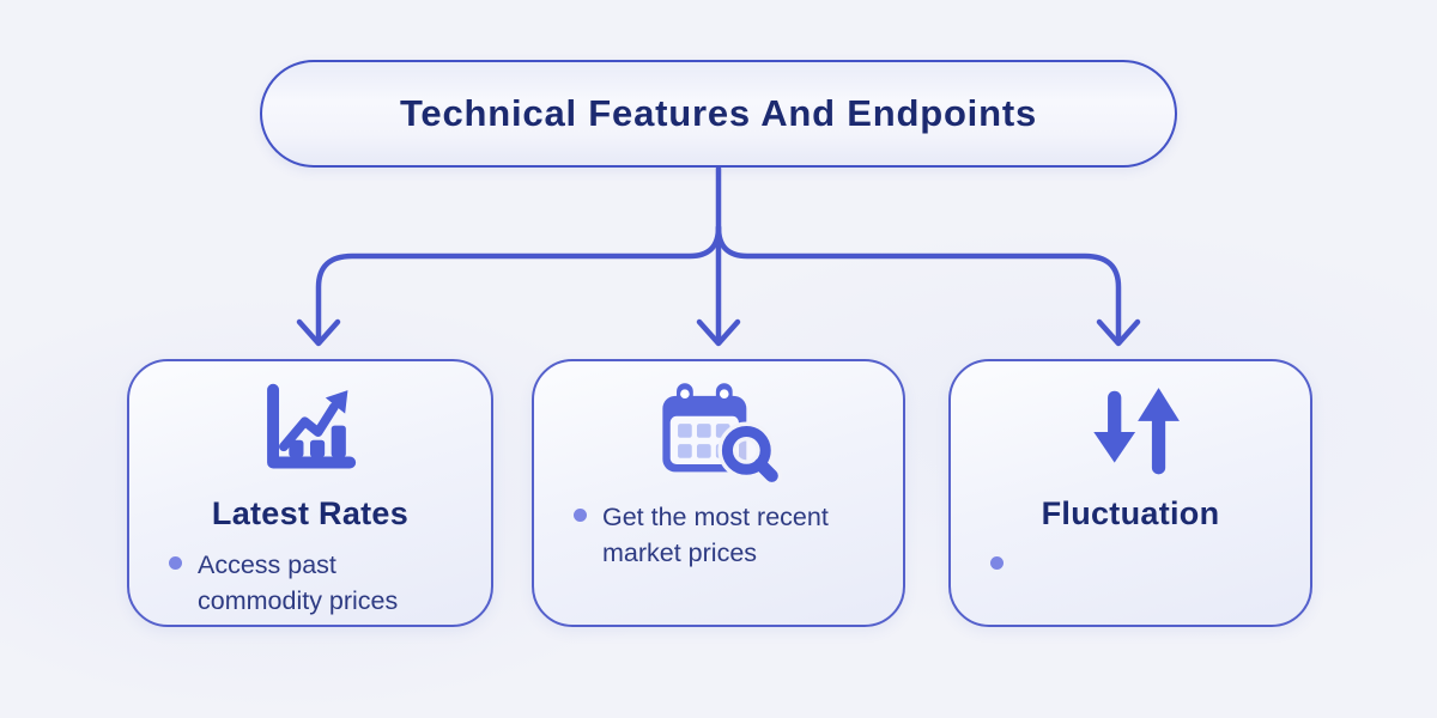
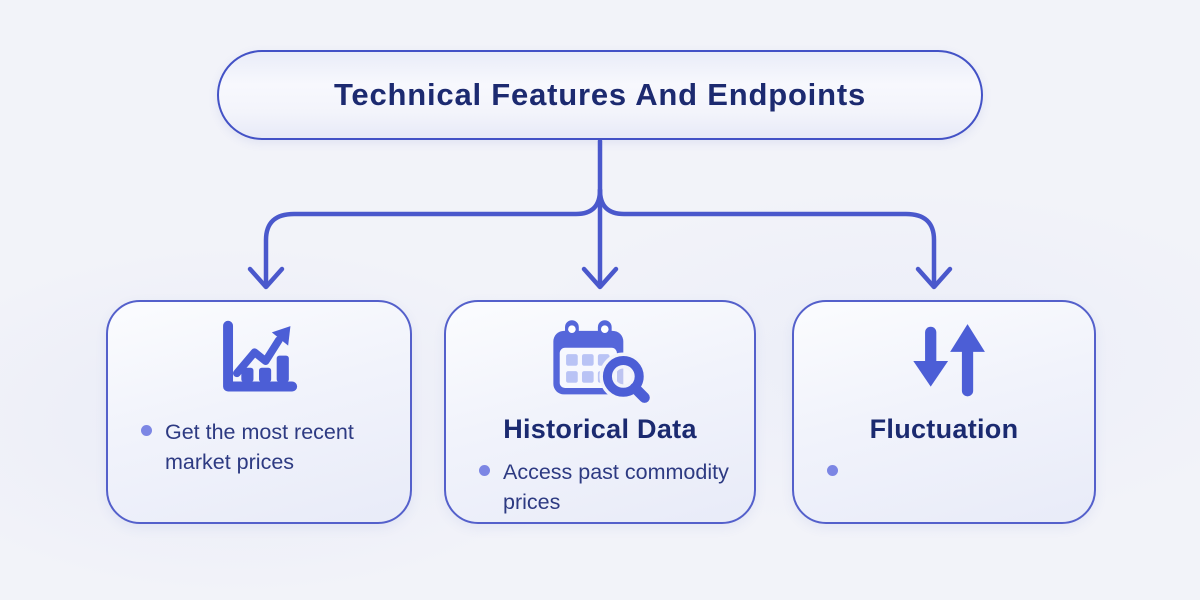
  Technical Features And Endpoints
- Latest Rates
- Access past commodity prices
+ Get the most recent market prices
+ Historical Data
- Get the most recent market prices
+ Access past commodity prices
  Fluctuation
